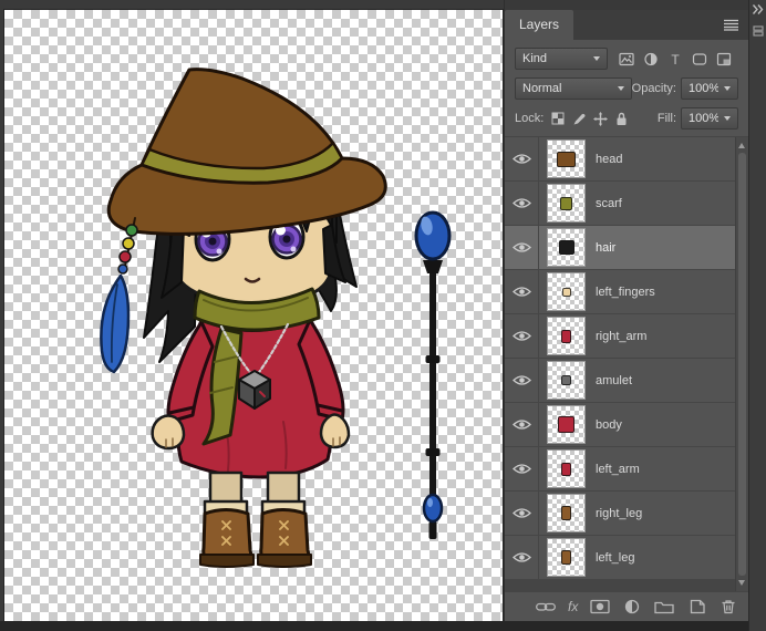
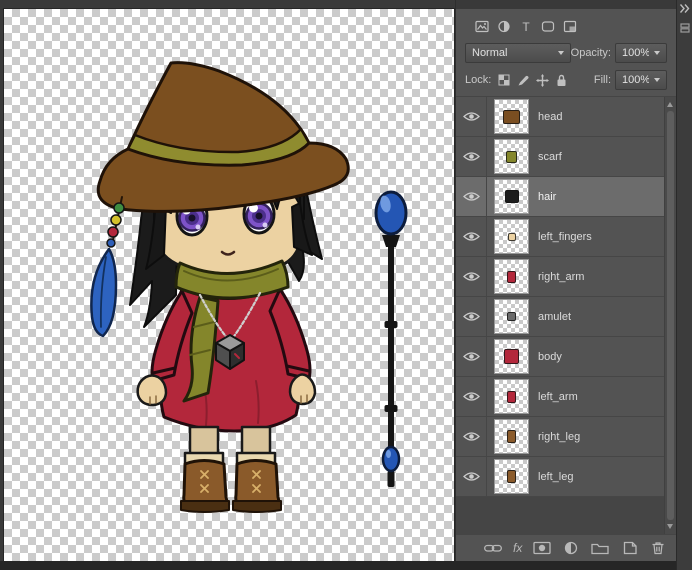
- Layers
- Kind
  T
  Normal
  Opacity:
  100%
  Lock:
  Fill:
  100%
  head
  scarf
  hair
  left_fingers
  right_arm
  amulet
  body
  left_arm
  right_leg
  left_leg
  fx
